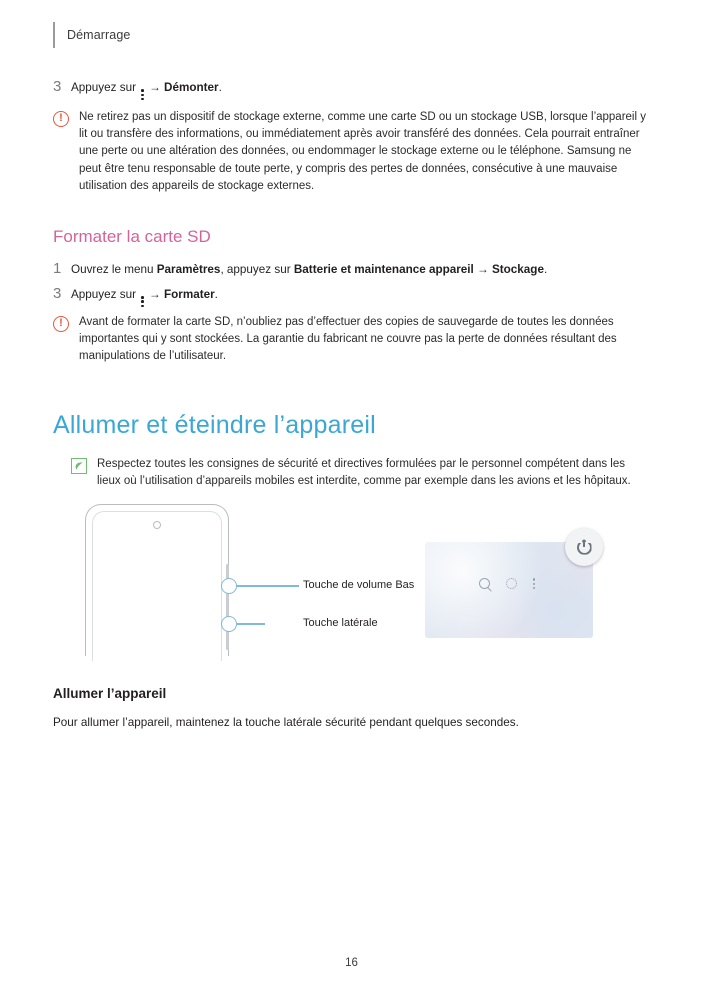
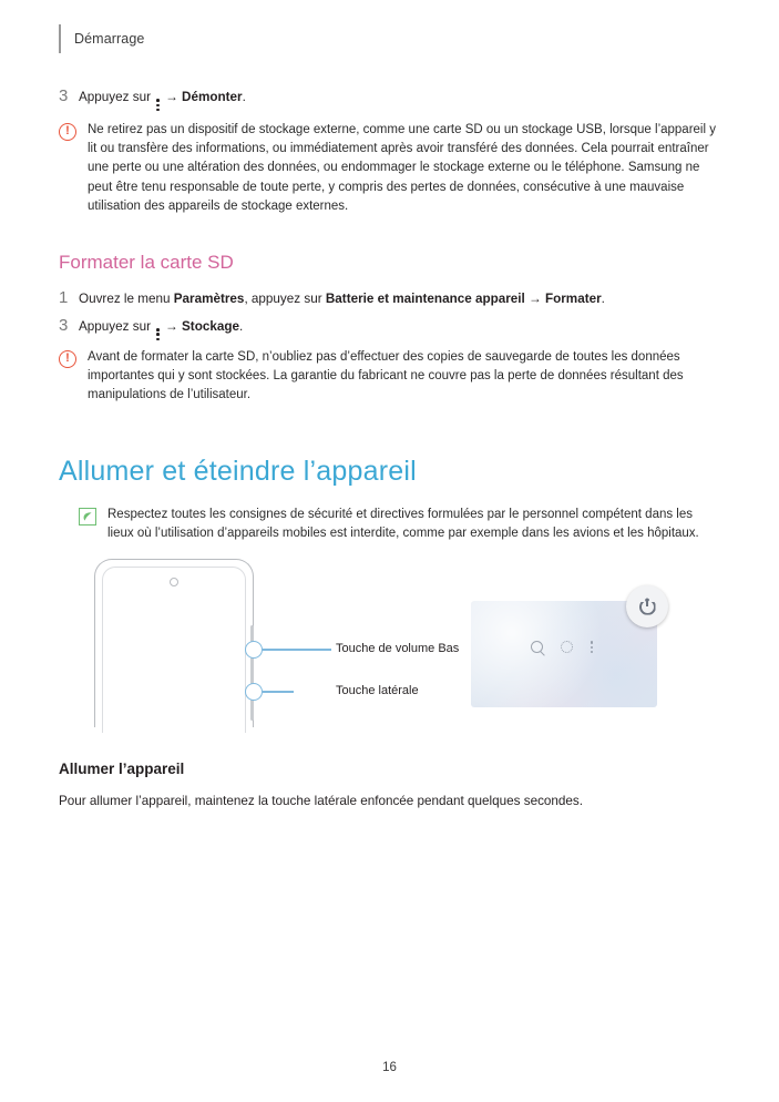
  Démarrage
  3
  Appuyez sur → Démonter.
  !
  Ne retirez pas un dispositif de stockage externe, comme une carte SD ou un stockage USB, lorsque l’appareil y lit ou transfère des informations, ou immédiatement après avoir transféré des données. Cela pourrait entraîner une perte ou une altération des données, ou endommager le stockage externe ou le téléphone. Samsung ne peut être tenu responsable de toute perte, y compris des pertes de données, consécutive à une mauvaise utilisation des appareils de stockage externes.
  Formater la carte SD
  1
- Ouvrez le menu Paramètres, appuyez sur Batterie et maintenance appareil → Stockage.
+ Ouvrez le menu Paramètres, appuyez sur Batterie et maintenance appareil → Formater.
  3
- Appuyez sur → Formater.
+ Appuyez sur → Stockage.
  !
  Avant de formater la carte SD, n’oubliez pas d’effectuer des copies de sauvegarde de toutes les données importantes qui y sont stockées. La garantie du fabricant ne couvre pas la perte de données résultant des manipulations de l’utilisateur.
  Allumer et éteindre l’appareil
  Respectez toutes les consignes de sécurité et directives formulées par le personnel compétent dans les lieux où l’utilisation d’appareils mobiles est interdite, comme par exemple dans les avions et les hôpitaux.
  Touche de volume Bas
  Touche latérale
  Allumer l’appareil
- Pour allumer l’appareil, maintenez la touche latérale sécurité pendant quelques secondes.
+ Pour allumer l’appareil, maintenez la touche latérale enfoncée pendant quelques secondes.
  16
